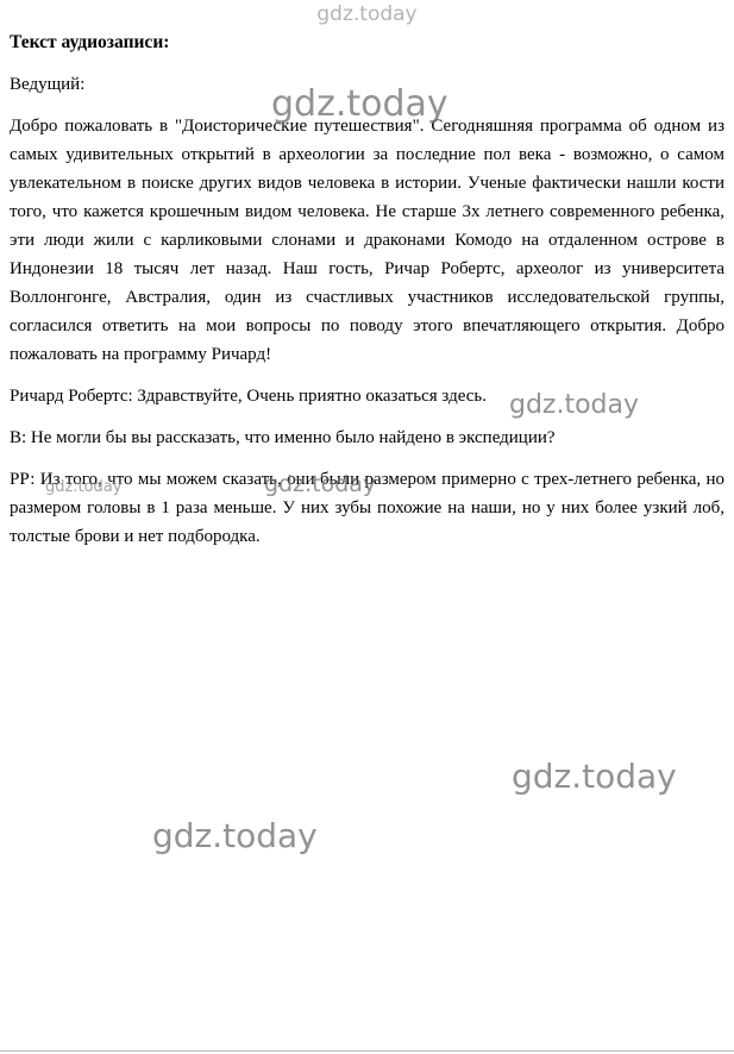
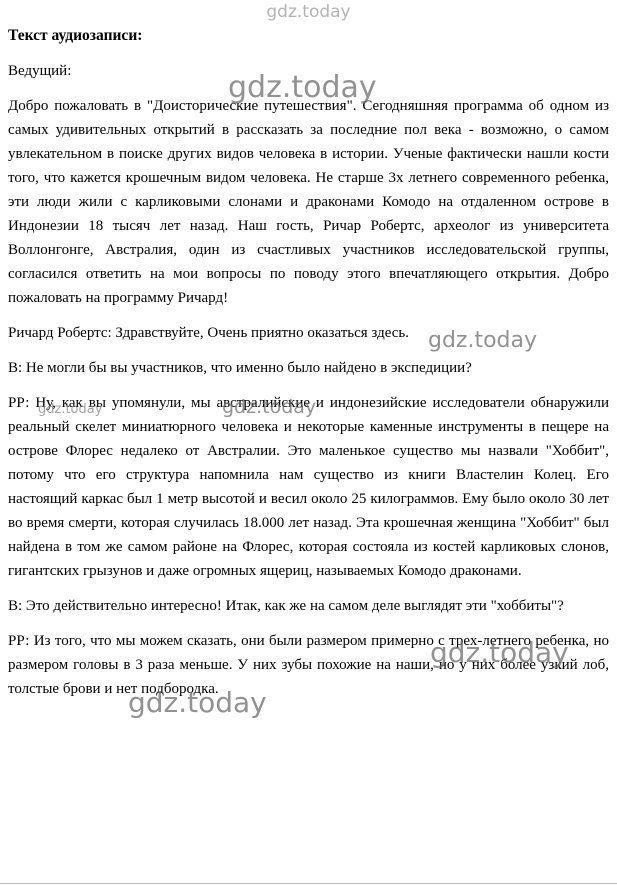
  gdz.today
  gdz.today
  gdz.today
  gdz.today
  gdz.today
  gdz.today
  gdz.today
  Текст аудиозаписи:
  Ведущий:
- Добро пожаловать в "Доисторические путешествия". Сегодняшняя программа об одном из самых удивительных открытий в археологии за последние пол века - возможно, о самом увлекательном в поиске других видов человека в истории. Ученые фактически нашли кости того, что кажется крошечным видом человека. Не старше 3х летнего современного ребенка, эти люди жили с карликовыми слонами и драконами Комодо на отдаленном острове в Индонезии 18 тысяч лет назад. Наш гость, Ричар Робертс, археолог из университета Воллонгонге, Австралия, один из счастливых участников исследовательской группы, согласился ответить на мои вопросы по поводу этого впечатляющего открытия. Добро пожаловать на программу Ричард!
+ Добро пожаловать в "Доисторические путешествия". Сегодняшняя программа об одном из самых удивительных открытий в рассказать за последние пол века - возможно, о самом увлекательном в поиске других видов человека в истории. Ученые фактически нашли кости того, что кажется крошечным видом человека. Не старше 3х летнего современного ребенка, эти люди жили с карликовыми слонами и драконами Комодо на отдаленном острове в Индонезии 18 тысяч лет назад. Наш гость, Ричар Робертс, археолог из университета Воллонгонге, Австралия, один из счастливых участников исследовательской группы, согласился ответить на мои вопросы по поводу этого впечатляющего открытия. Добро пожаловать на программу Ричард!
  Ричард Робертс: Здравствуйте, Очень приятно оказаться здесь.
- В: Не могли бы вы рассказать, что именно было найдено в экспедиции?
+ В: Не могли бы вы участников, что именно было найдено в экспедиции?
+ РР: Ну, как вы упомянули, мы австралийские и индонезийские исследователи обнаружили реальный скелет миниатюрного человека и некоторые каменные инструменты в пещере на острове Флорес недалеко от Австралии. Это маленькое существо мы назвали "Хоббит", потому что его структура напомнила нам существо из книги Властелин Колец. Его настоящий каркас был 1 метр высотой и весил около 25 килограммов. Ему было около 30 лет во время смерти, которая случилась 18.000 лет назад. Эта крошечная женщина "Хоббит" был найдена в том же самом районе на Флорес, которая состояла из костей карликовых слонов, гигантских грызунов и даже огромных ящериц, называемых Комодо драконами.
+ В: Это действительно интересно! Итак, как же на самом деле выглядят эти "хоббиты"?
- РР: Из того, что мы можем сказать, они были размером примерно с трех-летнего ребенка, но размером головы в 1 раза меньше. У них зубы похожие на наши, но у них более узкий лоб, толстые брови и нет подбородка.
+ РР: Из того, что мы можем сказать, они были размером примерно с трех-летнего ребенка, но размером головы в 3 раза меньше. У них зубы похожие на наши, но у них более узкий лоб, толстые брови и нет подбородка.
